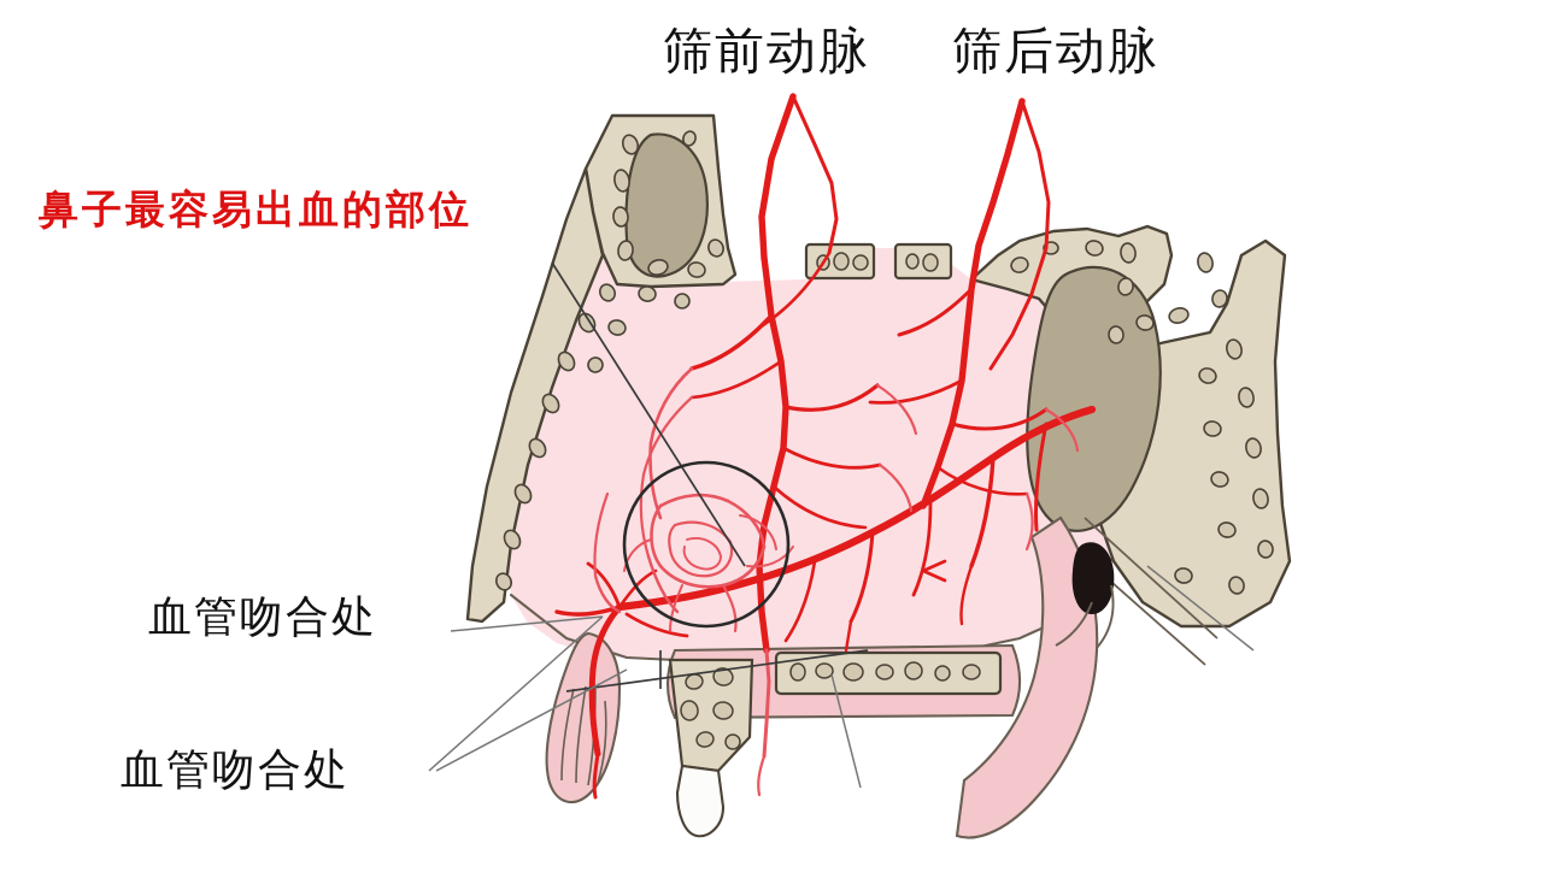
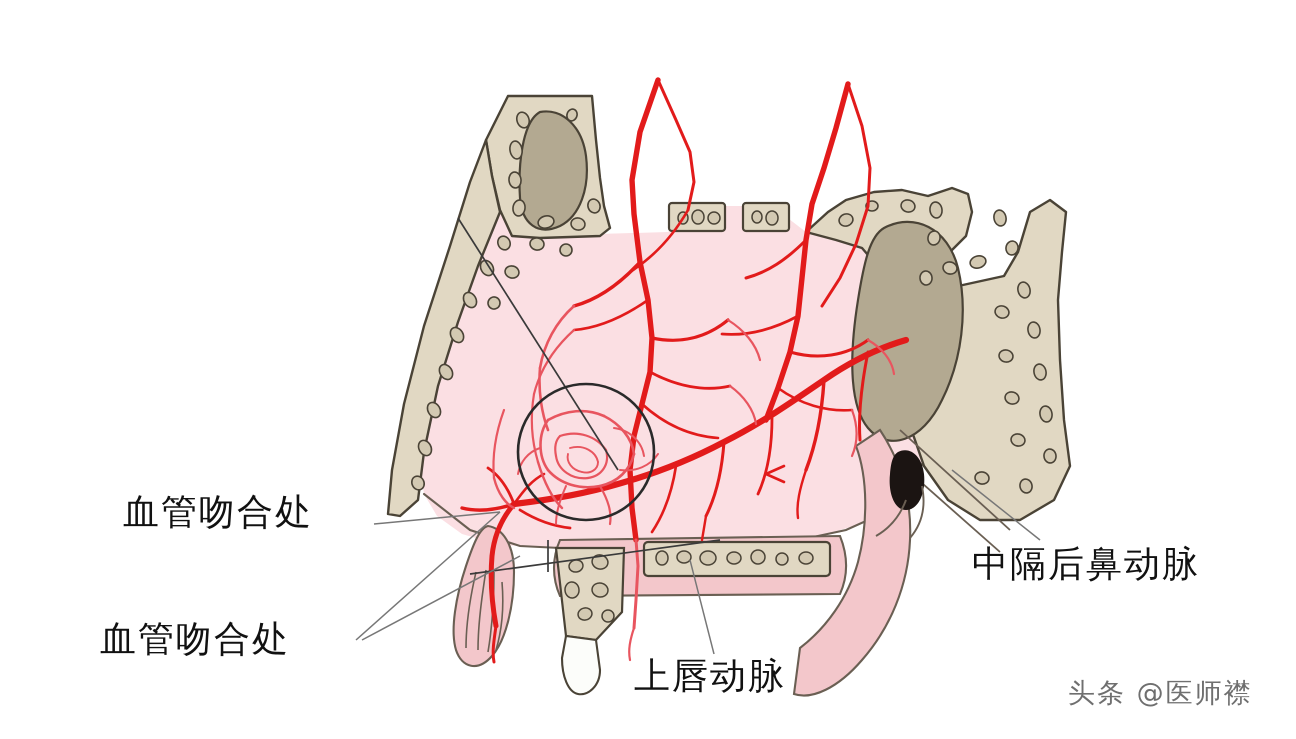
- 筛前动脉
- 筛后动脉
- 鼻子最容易出血的部位
  血管吻合处
  血管吻合处
+ 上唇动脉
+ 中隔后鼻动脉
+ 头条 @医师襟
